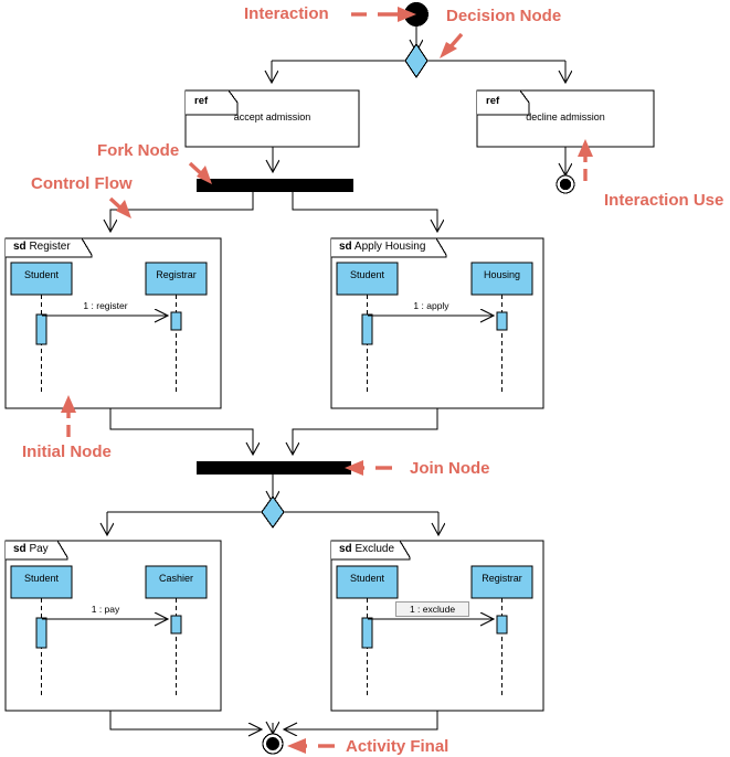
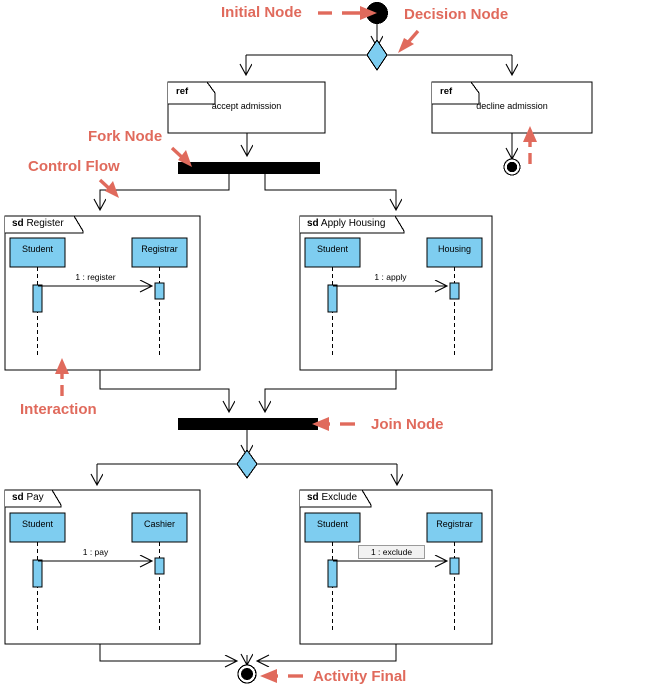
- Interaction
+ Initial Node
  Decision Node
  Fork Node
  Control Flow
- Interaction Use
- Initial Node
+ Interaction
  Join Node
  Activity Final
  ref
  accept admission
  ref
  decline admission
  sd Register
  sd Apply Housing
  sd Pay
  sd Exclude
  Student
  Registrar
  Student
  Housing
  Student
  Cashier
  Student
  Registrar
  1 : register
  1 : apply
  1 : pay
  1 : exclude
